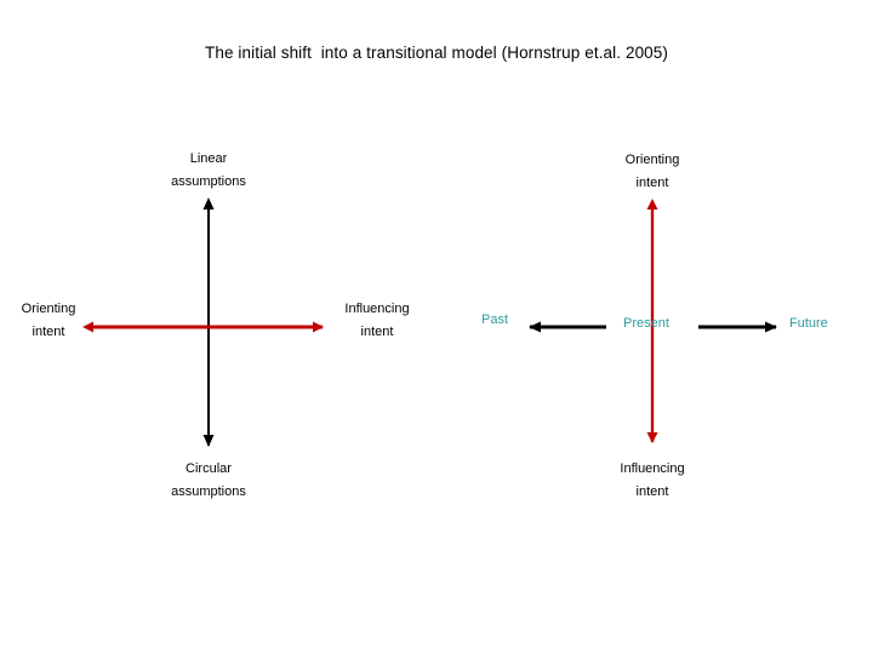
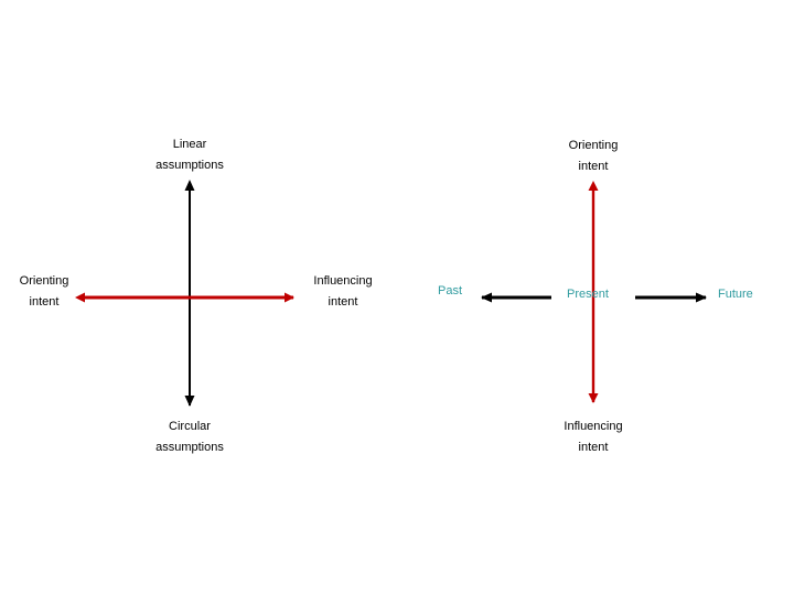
- The initial shift into a transitional model (Hornstrup et.al. 2005)
  Linear
  assumptions
  Orienting
  intent
  Influencing
  intent
  Circular
  assumptions
  Orienting
  intent
  Influencing
  intent
  Past
  Present
  Future
